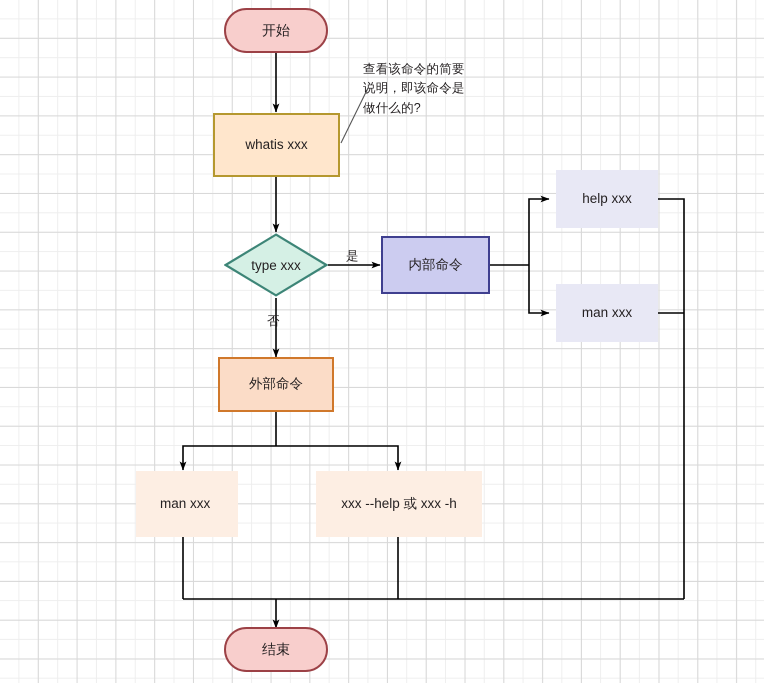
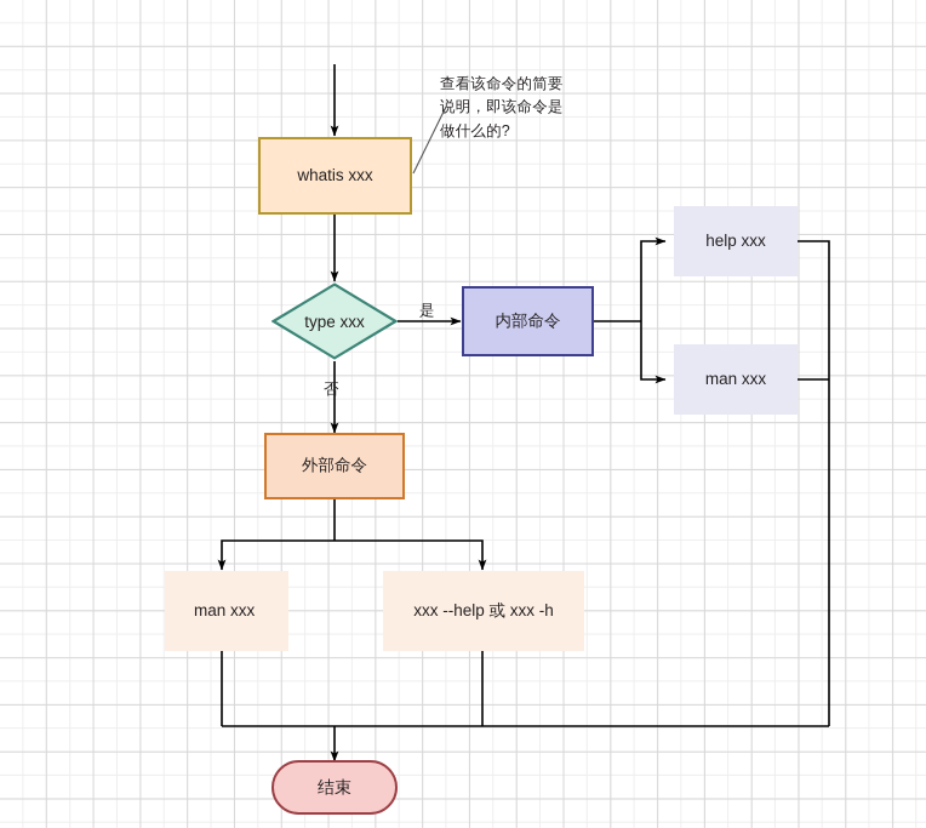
- 开始
  whatis xxx
  type xxx
  内部命令
  外部命令
  help xxx
  man xxx
  man xxx
  xxx --help 或 xxx -h
  结束
  是
  否
  查看该命令的简要
  说明，即该命令是
  做什么的?
